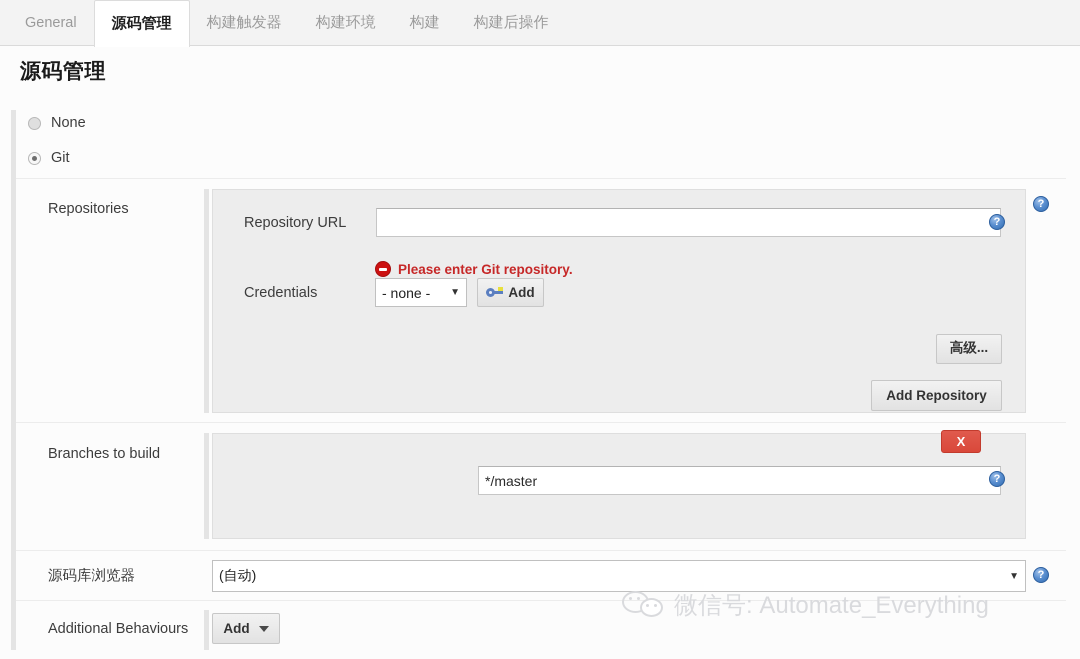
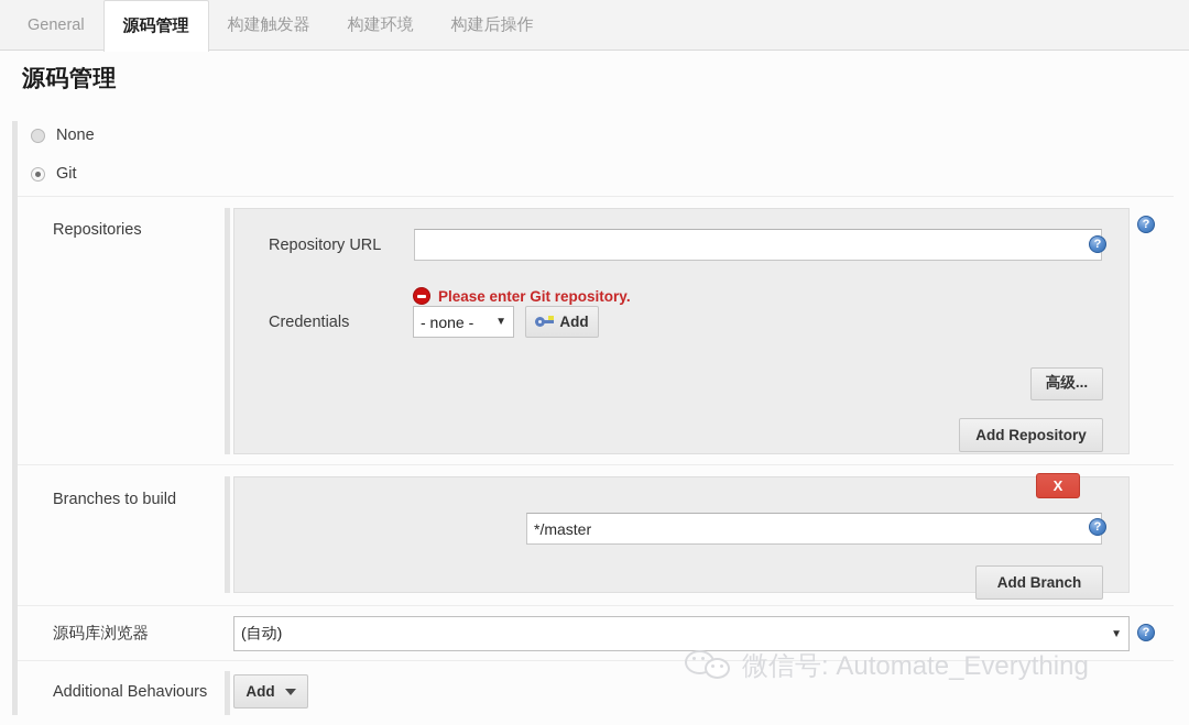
  General
  源码管理
  构建触发器
  构建环境
- 构建
  构建后操作
  源码管理
  None
  Git
  Repositories
  Repository URL
  Please enter Git repository.
  Credentials
  - none -
  ▼
  Add
  高级...
  Add Repository
  ?
  ?
  Branches to build
  */master
+ Add Branch
  X
  ?
  源码库浏览器
  (自动)
  ▼
  ?
  Additional Behaviours
  Add
  微信号: Automate_Everything
